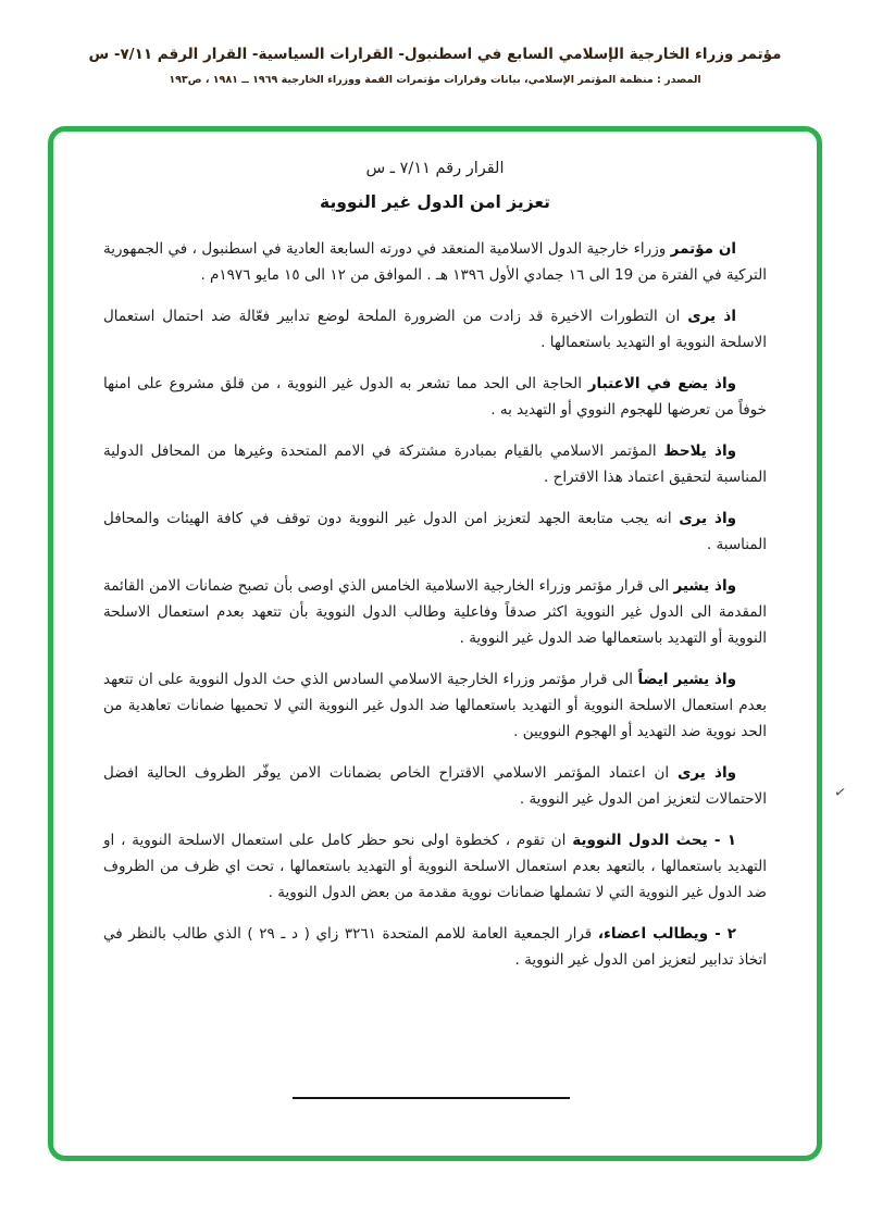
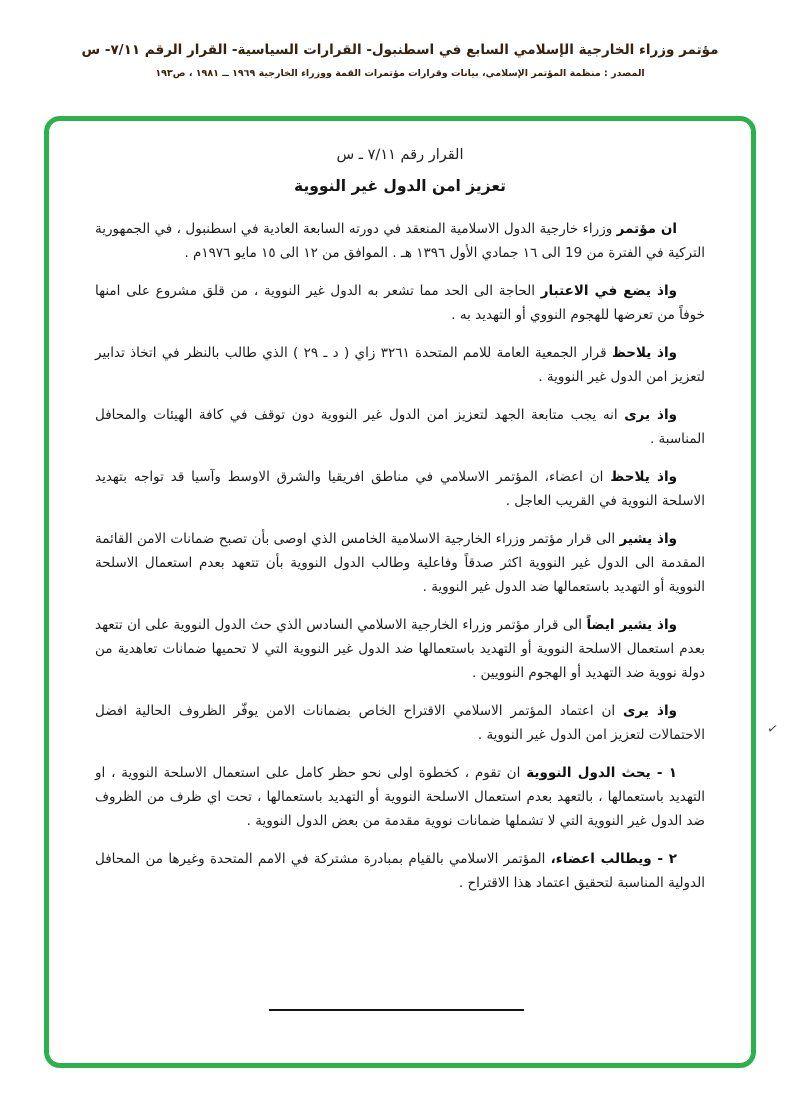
  مؤتمر وزراء الخارجية الإسلامي السابع في اسطنبول- القرارات السياسية- القرار الرقم ٧/١١- س
  المصدر : منظمة المؤتمر الإسلامي، بيانات وقرارات مؤتمرات القمة ووزراء الخارجية ١٩٦٩ ــ ١٩٨١ ، ص١٩٣
  القرار رقم ٧/١١ ـ س
  تعزيز امن الدول غير النووية
  ان مؤتمر وزراء خارجية الدول الاسلامية المنعقد في دورته السابعة العادية في اسطنبول ، في الجمهورية التركية في الفترة من 19 الى ١٦ جمادي الأول ١٣٩٦ هـ . الموافق من ١٢ الى ١٥ مايو ١٩٧٦م .
- اذ يرى ان التطورات الاخيرة قد زادت من الضرورة الملحة لوضع تدابير فعّالة ضد احتمال استعمال الاسلحة النووية او التهديد باستعمالها .
  واذ يضع في الاعتبار الحاجة الى الحد مما تشعر به الدول غير النووية ، من قلق مشروع على امنها خوفاً من تعرضها للهجوم النووي أو التهديد به .
- واذ يلاحظ المؤتمر الاسلامي بالقيام بمبادرة مشتركة في الامم المتحدة وغيرها من المحافل الدولية المناسبة لتحقيق اعتماد هذا الاقتراح .
+ واذ يلاحظ قرار الجمعية العامة للامم المتحدة ٣٢٦١ زاي ( د ـ ٢٩ ) الذي طالب بالنظر في اتخاذ تدابير لتعزيز امن الدول غير النووية .
  واذ يرى انه يجب متابعة الجهد لتعزيز امن الدول غير النووية دون توقف في كافة الهيئات والمحافل المناسبة .
+ واذ يلاحظ ان اعضاء، المؤتمر الاسلامي في مناطق افريقيا والشرق الاوسط وآسيا قد تواجه بتهديد الاسلحة النووية في القريب العاجل .
  واذ يشير الى قرار مؤتمر وزراء الخارجية الاسلامية الخامس الذي اوصى بأن تصبح ضمانات الامن القائمة المقدمة الى الدول غير النووية اكثر صدقاً وفاعلية وطالب الدول النووية بأن تتعهد بعدم استعمال الاسلحة النووية أو التهديد باستعمالها ضد الدول غير النووية .
- واذ يشير ايضاً الى قرار مؤتمر وزراء الخارجية الاسلامي السادس الذي حث الدول النووية على ان تتعهد بعدم استعمال الاسلحة النووية أو التهديد باستعمالها ضد الدول غير النووية التي لا تحميها ضمانات تعاهدية من الحد نووية ضد التهديد أو الهجوم النوويين .
+ واذ يشير ايضاً الى قرار مؤتمر وزراء الخارجية الاسلامي السادس الذي حث الدول النووية على ان تتعهد بعدم استعمال الاسلحة النووية أو التهديد باستعمالها ضد الدول غير النووية التي لا تحميها ضمانات تعاهدية من دولة نووية ضد التهديد أو الهجوم النوويين .
  واذ يرى ان اعتماد المؤتمر الاسلامي الاقتراح الخاص بضمانات الامن يوفّر الظروف الحالية افضل الاحتمالات لتعزيز امن الدول غير النووية .
  ١ - يحث الدول النووية ان تقوم ، كخطوة اولى نحو حظر كامل على استعمال الاسلحة النووية ، او التهديد باستعمالها ، بالتعهد بعدم استعمال الاسلحة النووية أو التهديد باستعمالها ، تحت اي ظرف من الظروف ضد الدول غير النووية التي لا تشملها ضمانات نووية مقدمة من بعض الدول النووية .
- ٢ - ويطالب اعضاء، قرار الجمعية العامة للامم المتحدة ٣٢٦١ زاي ( د ـ ٢٩ ) الذي طالب بالنظر في اتخاذ تدابير لتعزيز امن الدول غير النووية .
+ ٢ - ويطالب اعضاء، المؤتمر الاسلامي بالقيام بمبادرة مشتركة في الامم المتحدة وغيرها من المحافل الدولية المناسبة لتحقيق اعتماد هذا الاقتراح .
